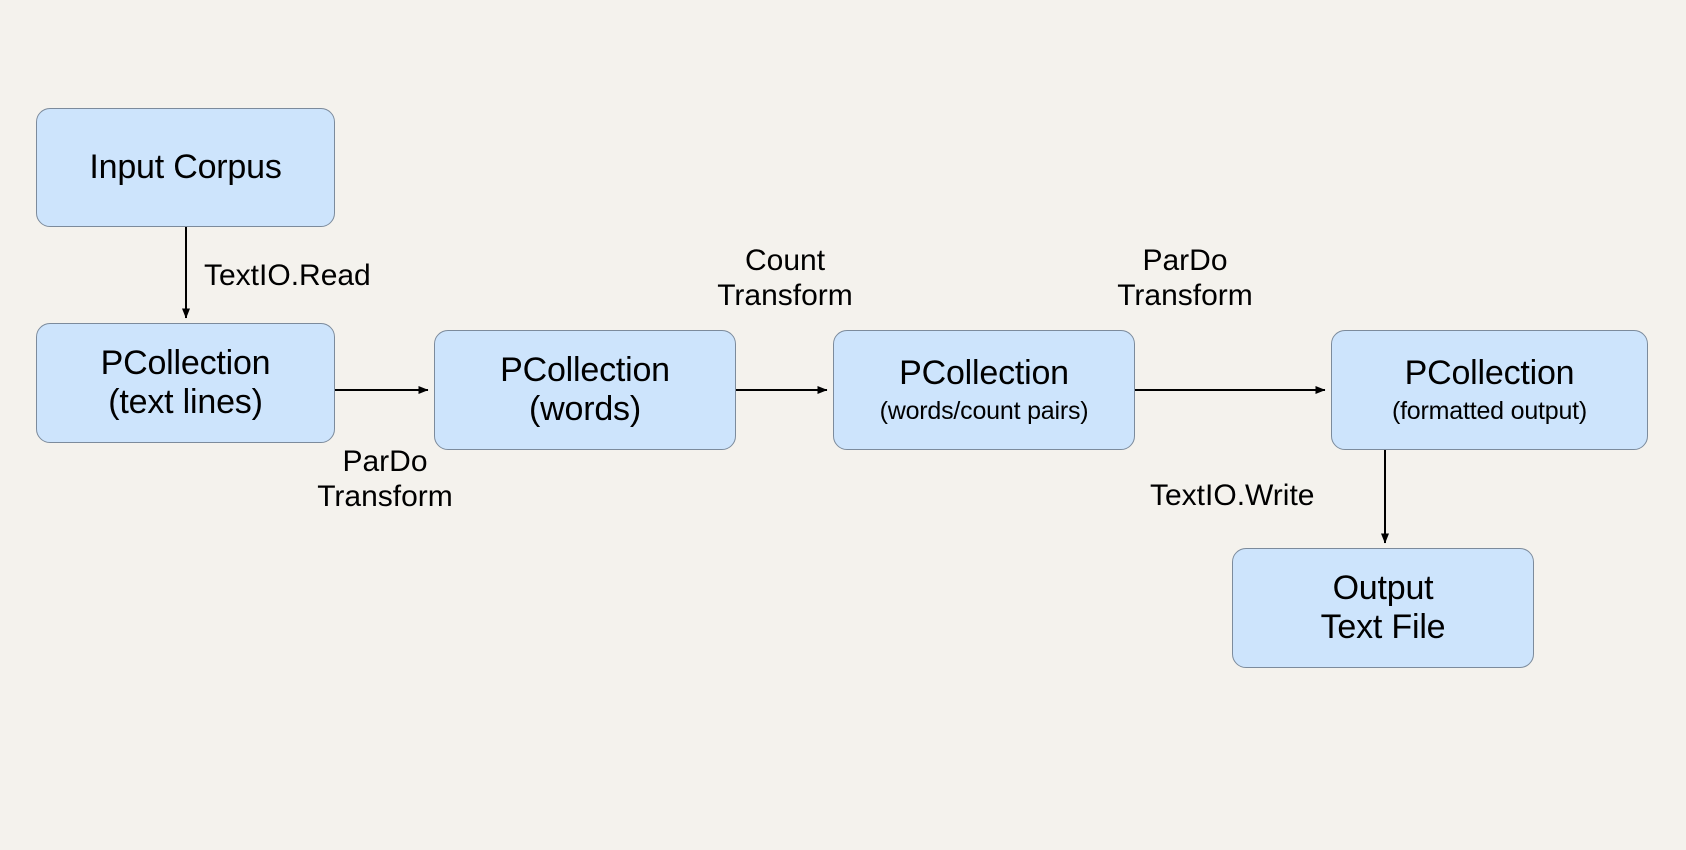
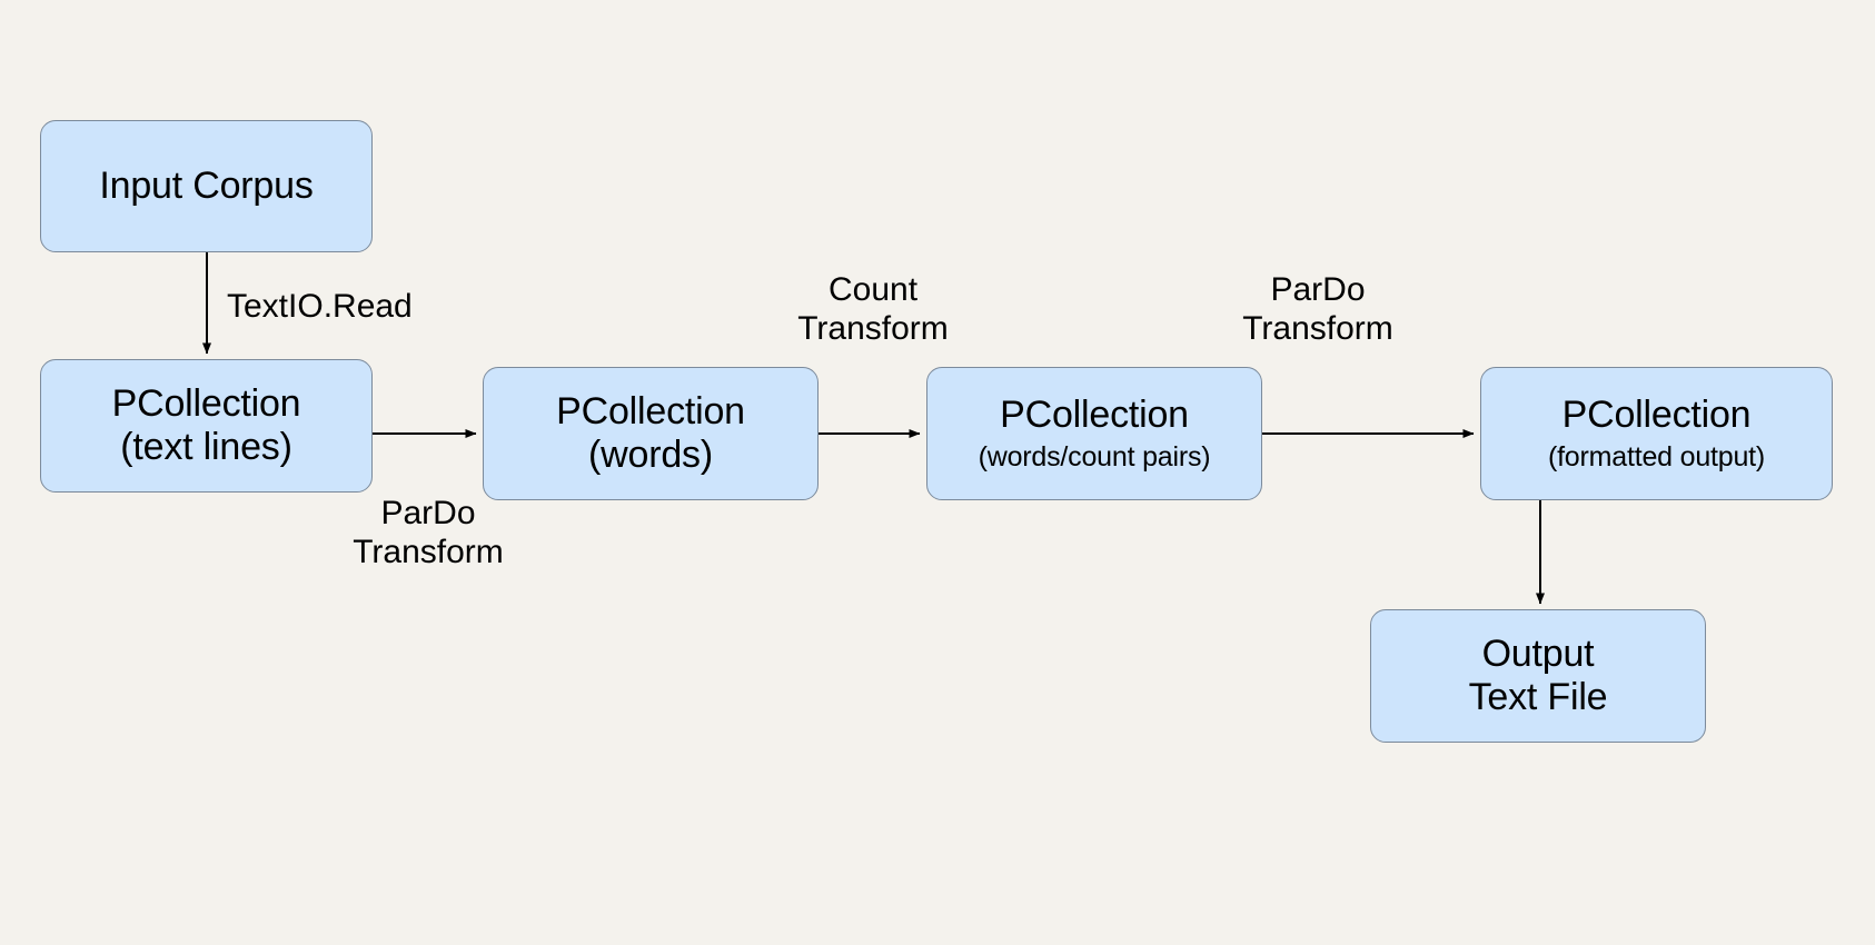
  Input Corpus
  PCollection
  (text lines)
  PCollection
  (words)
  PCollection
  (words/count pairs)
  PCollection
  (formatted output)
  Output
  Text File
  TextIO.Read
  ParDo
  Transform
  Count
  Transform
  ParDo
  Transform
- TextIO.Write
